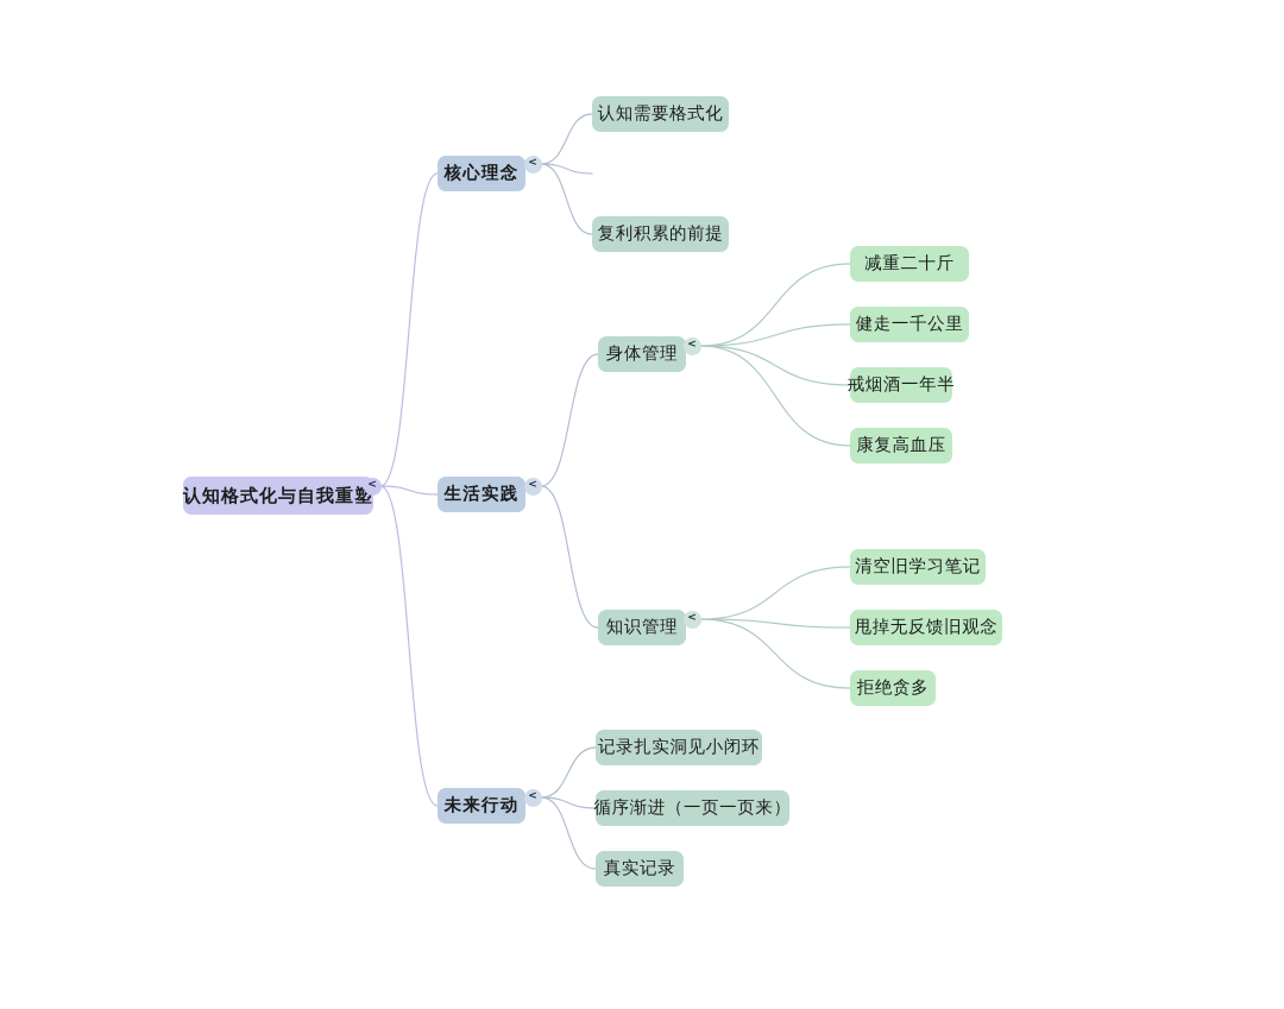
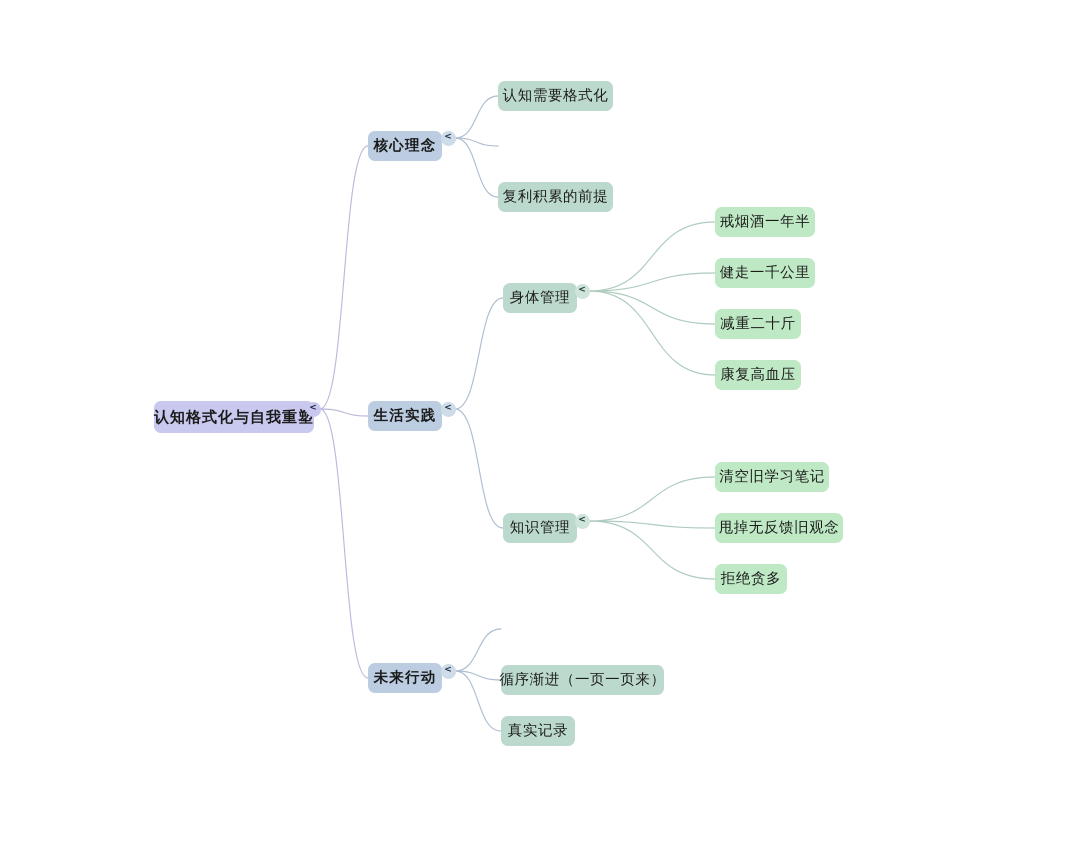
  认知需要格式化
  复利积累的前提
  核心理念
  <
- 减重二十斤
+ 戒烟酒一年半
  健走一千公里
- 戒烟酒一年半
+ 减重二十斤
  康复高血压
  身体管理
  <
  清空旧学习笔记
  甩掉无反馈旧观念
  拒绝贪多
  知识管理
  <
  生活实践
  <
- 记录扎实洞见小闭环
  循序渐进（一页一页来）
  真实记录
  未来行动
  <
  认知格式化与自我重塑
  <
